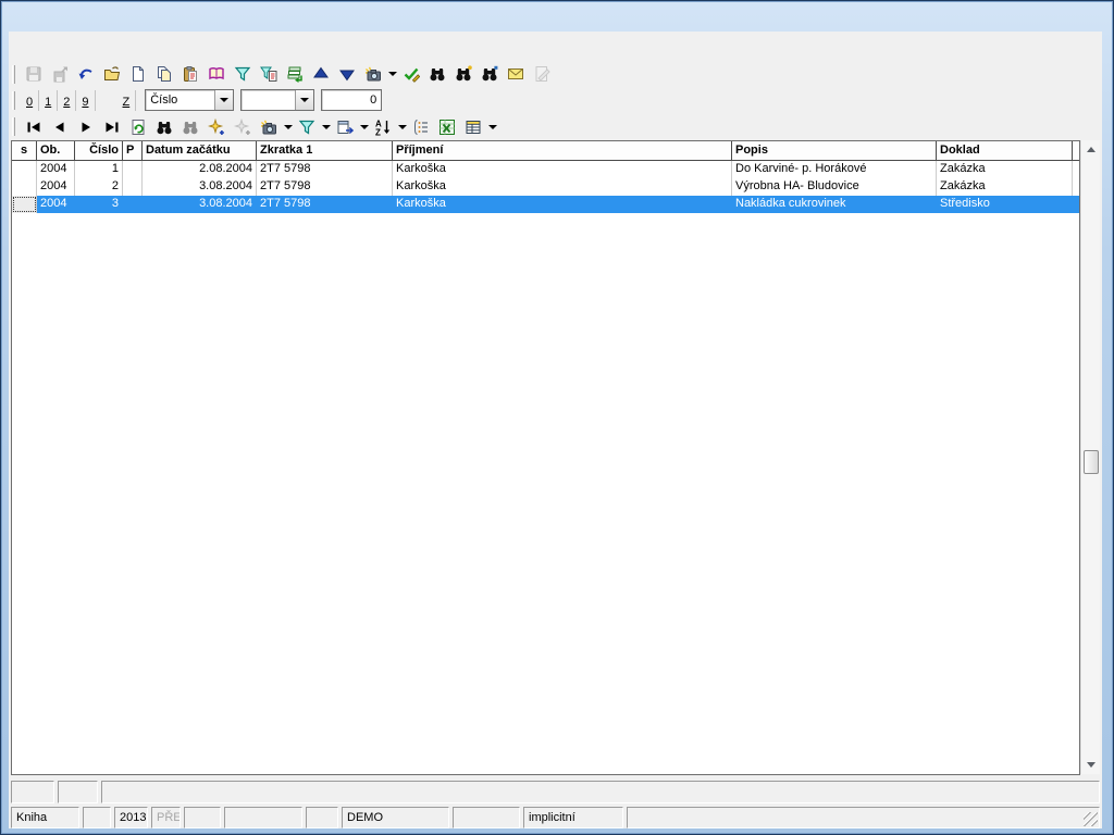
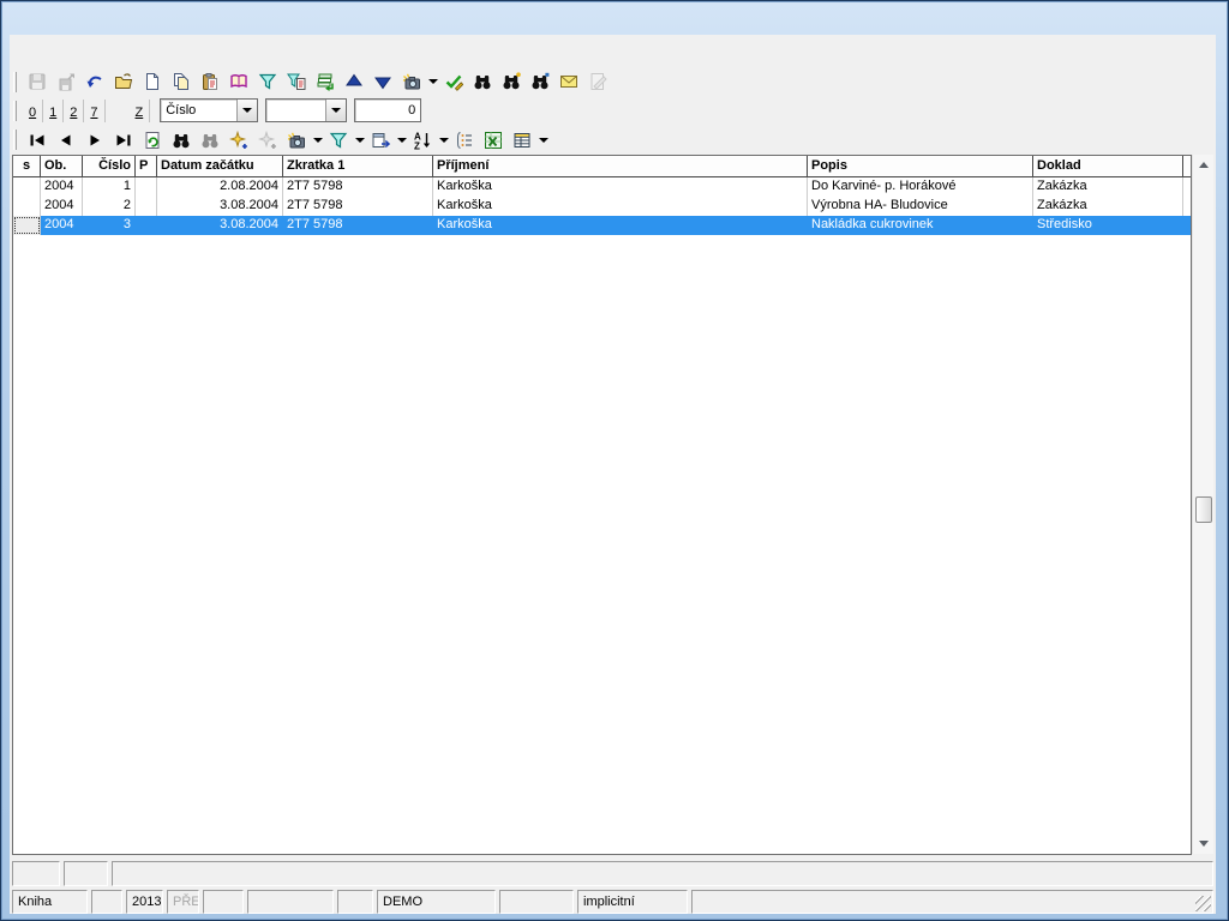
  0
  1
  2
- 9
+ 7
  Z
  Číslo
  0
  A
  Z
  s
  Ob.
  Číslo
  P
  Datum začátku
  Zkratka 1
  Příjmení
  Popis
  Doklad
  2004
  1
  2.08.2004
  2T7 5798
  Karkoška
  Do Karviné- p. Horákové
  Zakázka
  2004
  2
  3.08.2004
  2T7 5798
  Karkoška
  Výrobna HA- Bludovice
  Zakázka
  2004
  3
  3.08.2004
  2T7 5798
  Karkoška
  Nakládka cukrovinek
  Středisko
  Kniha
  2013
  PŘE
  DEMO
  implicitní
